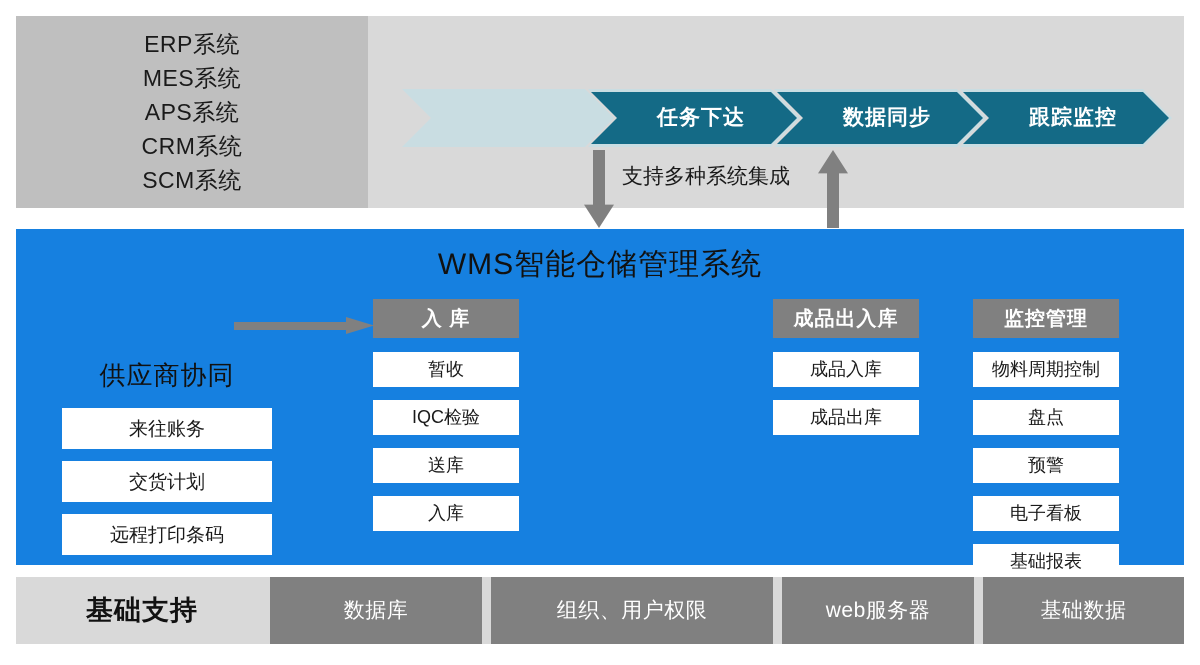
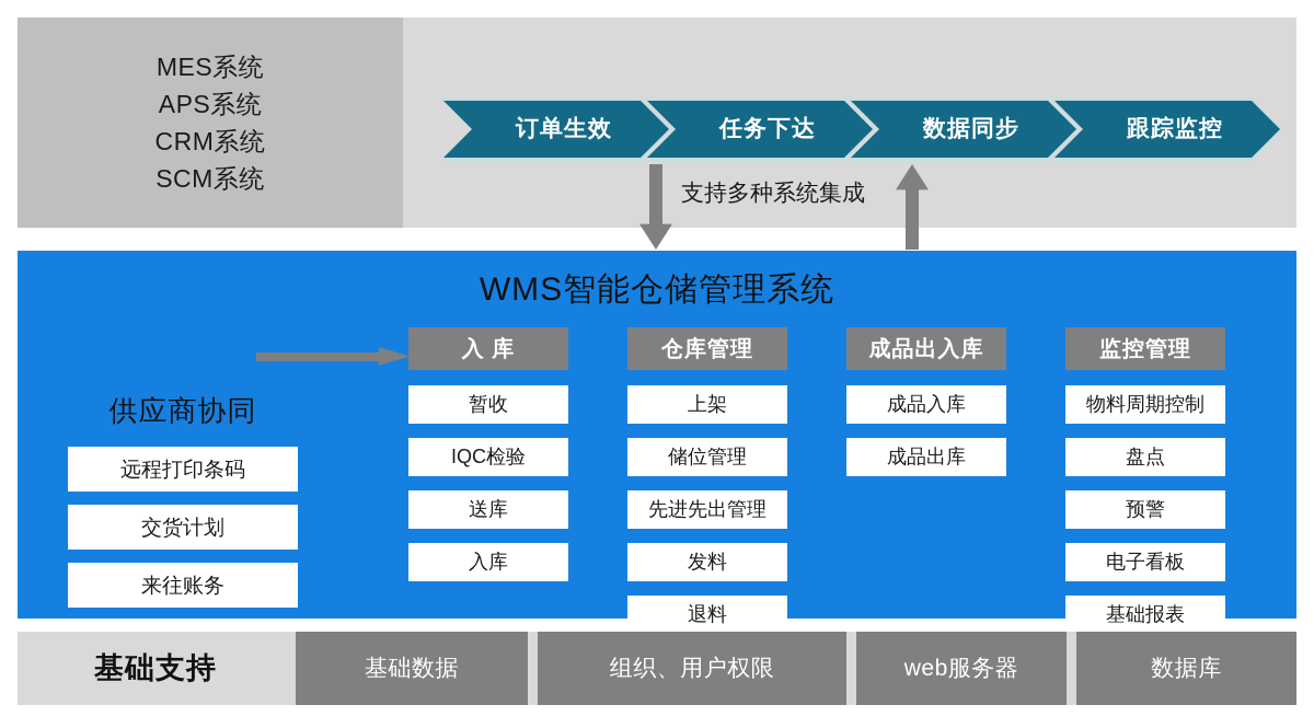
- ERP系统
  MES系统
  APS系统
  CRM系统
  SCM系统
+ 订单生效
  任务下达
  数据同步
  跟踪监控
  支持多种系统集成
  WMS智能仓储管理系统
  供应商协同
- 来往账务
+ 远程打印条码
  交货计划
- 远程打印条码
+ 来往账务
  入 库
  暂收
  IQC检验
  送库
  入库
+ 仓库管理
+ 上架
+ 储位管理
+ 先进先出管理
+ 发料
+ 退料
  成品出入库
  成品入库
  成品出库
  监控管理
  物料周期控制
  盘点
  预警
  电子看板
  基础报表
  基础支持
- 数据库
+ 基础数据
  组织、用户权限
  web服务器
- 基础数据
+ 数据库
